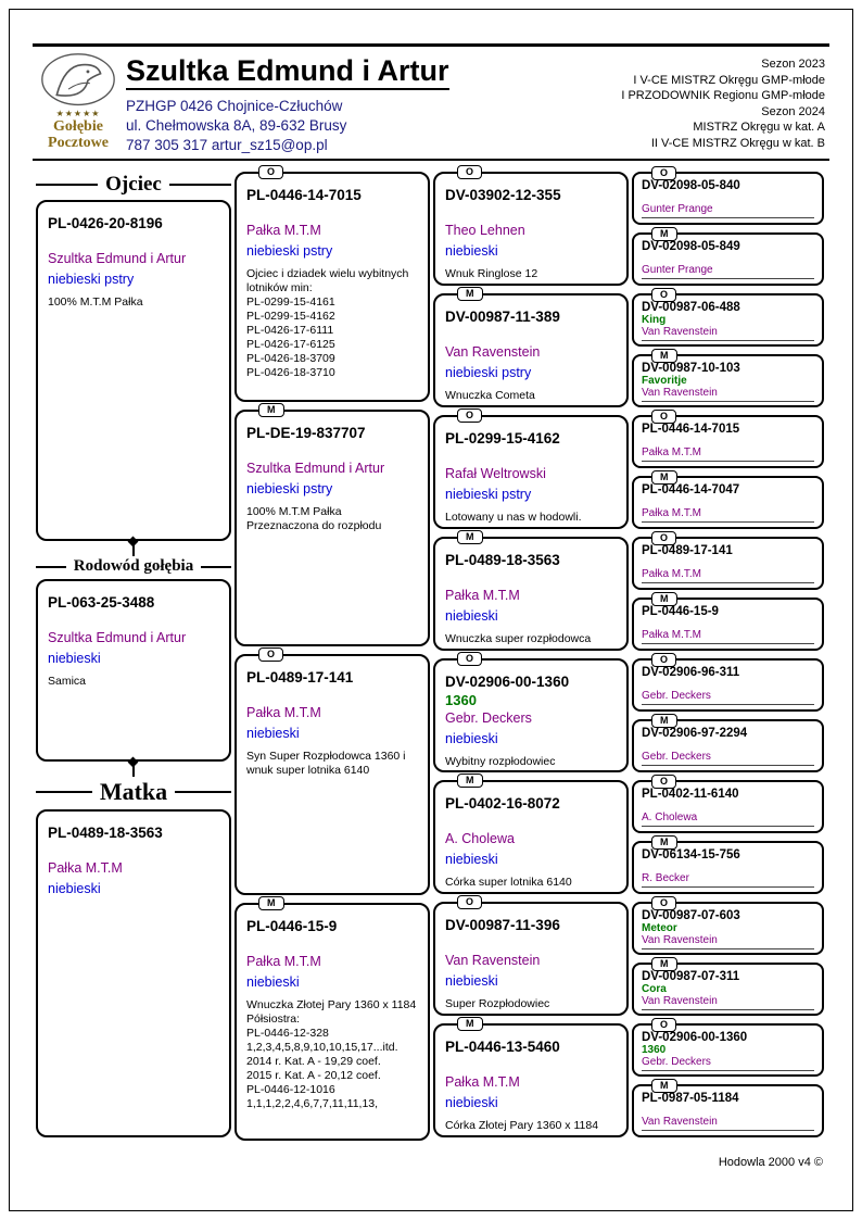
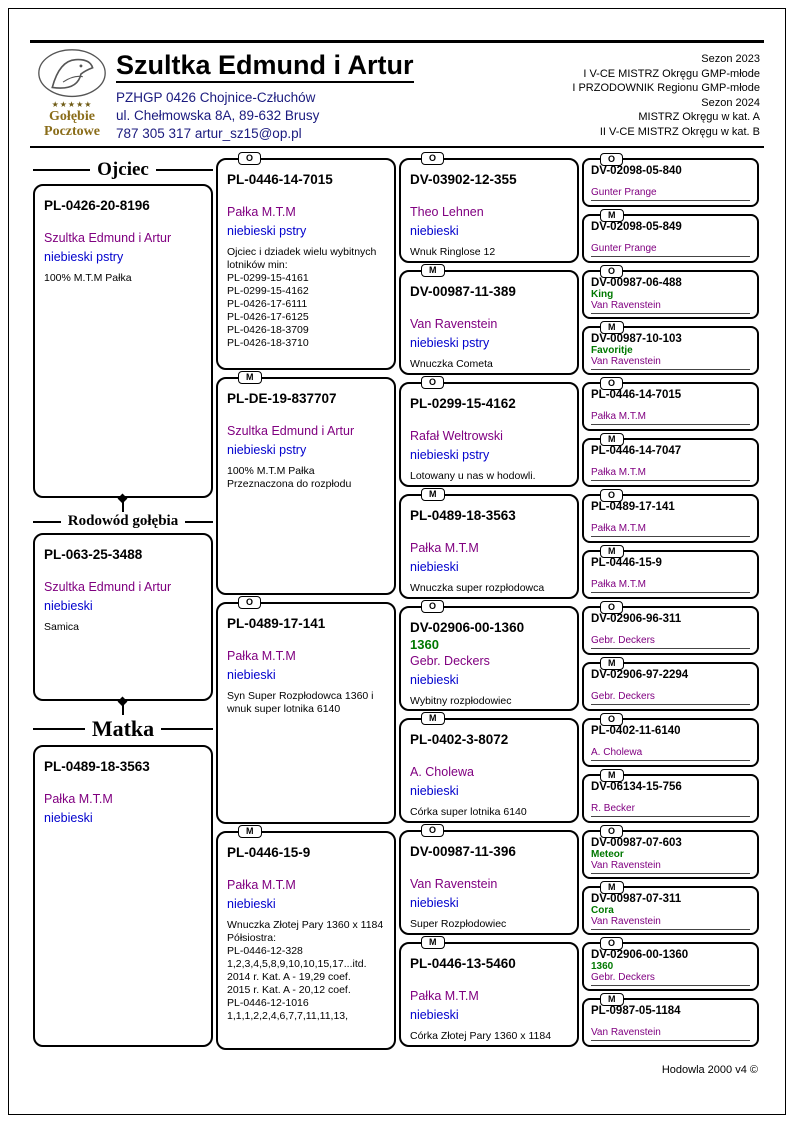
  ★★★★★
  Gołębie
  Pocztowe
  Szultka Edmund i Artur
  PZHGP 0426 Chojnice-Człuchów
  ul. Chełmowska 8A, 89-632 Brusy
  787 305 317 artur_sz15@op.pl
  Sezon 2023
  I V-CE MISTRZ Okręgu GMP-młode
  I PRZODOWNIK Regionu GMP-młode
  Sezon 2024
  MISTRZ Okręgu w kat. A
  II V-CE MISTRZ Okręgu w kat. B
  Ojciec
  PL-0426-20-8196
  Szultka Edmund i Artur
  niebieski pstry
  100% M.T.M Pałka
  Rodowód gołębia
  PL-063-25-3488
  Szultka Edmund i Artur
  niebieski
  Samica
  Matka
  PL-0489-18-3563
  Pałka M.T.M
  niebieski
  O
  PL-0446-14-7015
  Pałka M.T.M
  niebieski pstry
  Ojciec i dziadek wielu wybitnych lotników min:
  PL-0299-15-4161
  PL-0299-15-4162
  PL-0426-17-6111
  PL-0426-17-6125
  PL-0426-18-3709
  PL-0426-18-3710
  M
  PL-DE-19-837707
  Szultka Edmund i Artur
  niebieski pstry
  100% M.T.M Pałka
  Przeznaczona do rozpłodu
  O
  PL-0489-17-141
  Pałka M.T.M
  niebieski
  Syn Super Rozpłodowca 1360 i wnuk super lotnika 6140
  M
  PL-0446-15-9
  Pałka M.T.M
  niebieski
  Wnuczka Złotej Pary 1360 x 1184
  Półsiostra:
  PL-0446-12-328
  1,2,3,4,5,8,9,10,10,15,17...itd.
  2014 r. Kat. A - 19,29 coef.
  2015 r. Kat. A - 20,12 coef.
  PL-0446-12-1016
  1,1,1,2,2,4,6,7,7,11,11,13,
  O
  DV-03902-12-355
  Theo Lehnen
  niebieski
  Wnuk Ringlose 12
  M
  DV-00987-11-389
  Van Ravenstein
  niebieski pstry
  Wnuczka Cometa
  O
  PL-0299-15-4162
  Rafał Weltrowski
  niebieski pstry
  Lotowany u nas w hodowli.
  M
  PL-0489-18-3563
  Pałka M.T.M
  niebieski
  Wnuczka super rozpłodowca
  O
  DV-02906-00-1360
  1360
  Gebr. Deckers
  niebieski
  Wybitny rozpłodowiec
  M
- PL-0402-16-8072
+ PL-0402-3-8072
  A. Cholewa
  niebieski
  Córka super lotnika 6140
  O
  DV-00987-11-396
  Van Ravenstein
  niebieski
  Super Rozpłodowiec
  M
  PL-0446-13-5460
  Pałka M.T.M
  niebieski
  Córka Złotej Pary 1360 x 1184
  O
  DV-02098-05-840
  Gunter Prange
  M
  DV-02098-05-849
  Gunter Prange
  O
  DV-00987-06-488
  King
  Van Ravenstein
  M
  DV-00987-10-103
  Favoritje
  Van Ravenstein
  O
  PL-0446-14-7015
  Pałka M.T.M
  M
  PL-0446-14-7047
  Pałka M.T.M
  O
  PL-0489-17-141
  Pałka M.T.M
  M
  PL-0446-15-9
  Pałka M.T.M
  O
  DV-02906-96-311
  Gebr. Deckers
  M
  DV-02906-97-2294
  Gebr. Deckers
  O
  PL-0402-11-6140
  A. Cholewa
  M
  DV-06134-15-756
  R. Becker
  O
  DV-00987-07-603
  Meteor
  Van Ravenstein
  M
  DV-00987-07-311
  Cora
  Van Ravenstein
  O
  DV-02906-00-1360
  1360
  Gebr. Deckers
  M
  PL-0987-05-1184
  Van Ravenstein
  Hodowla 2000 v4 ©
